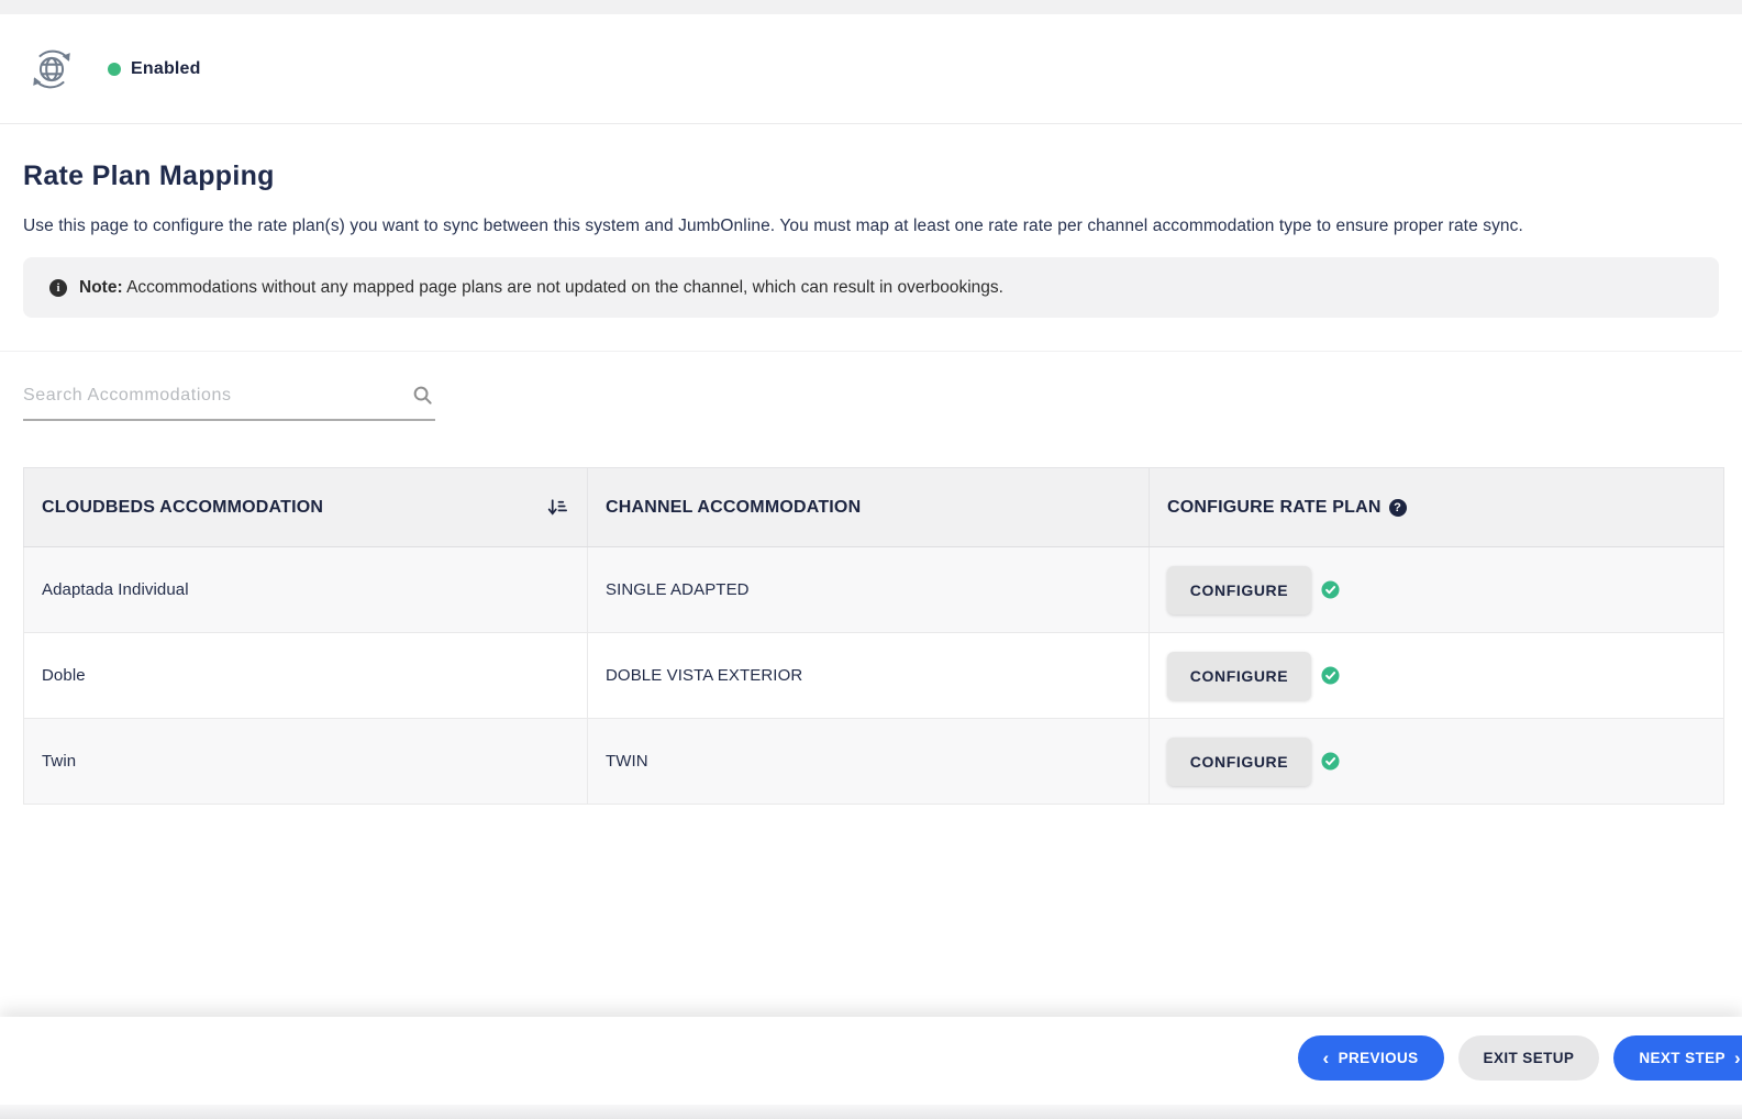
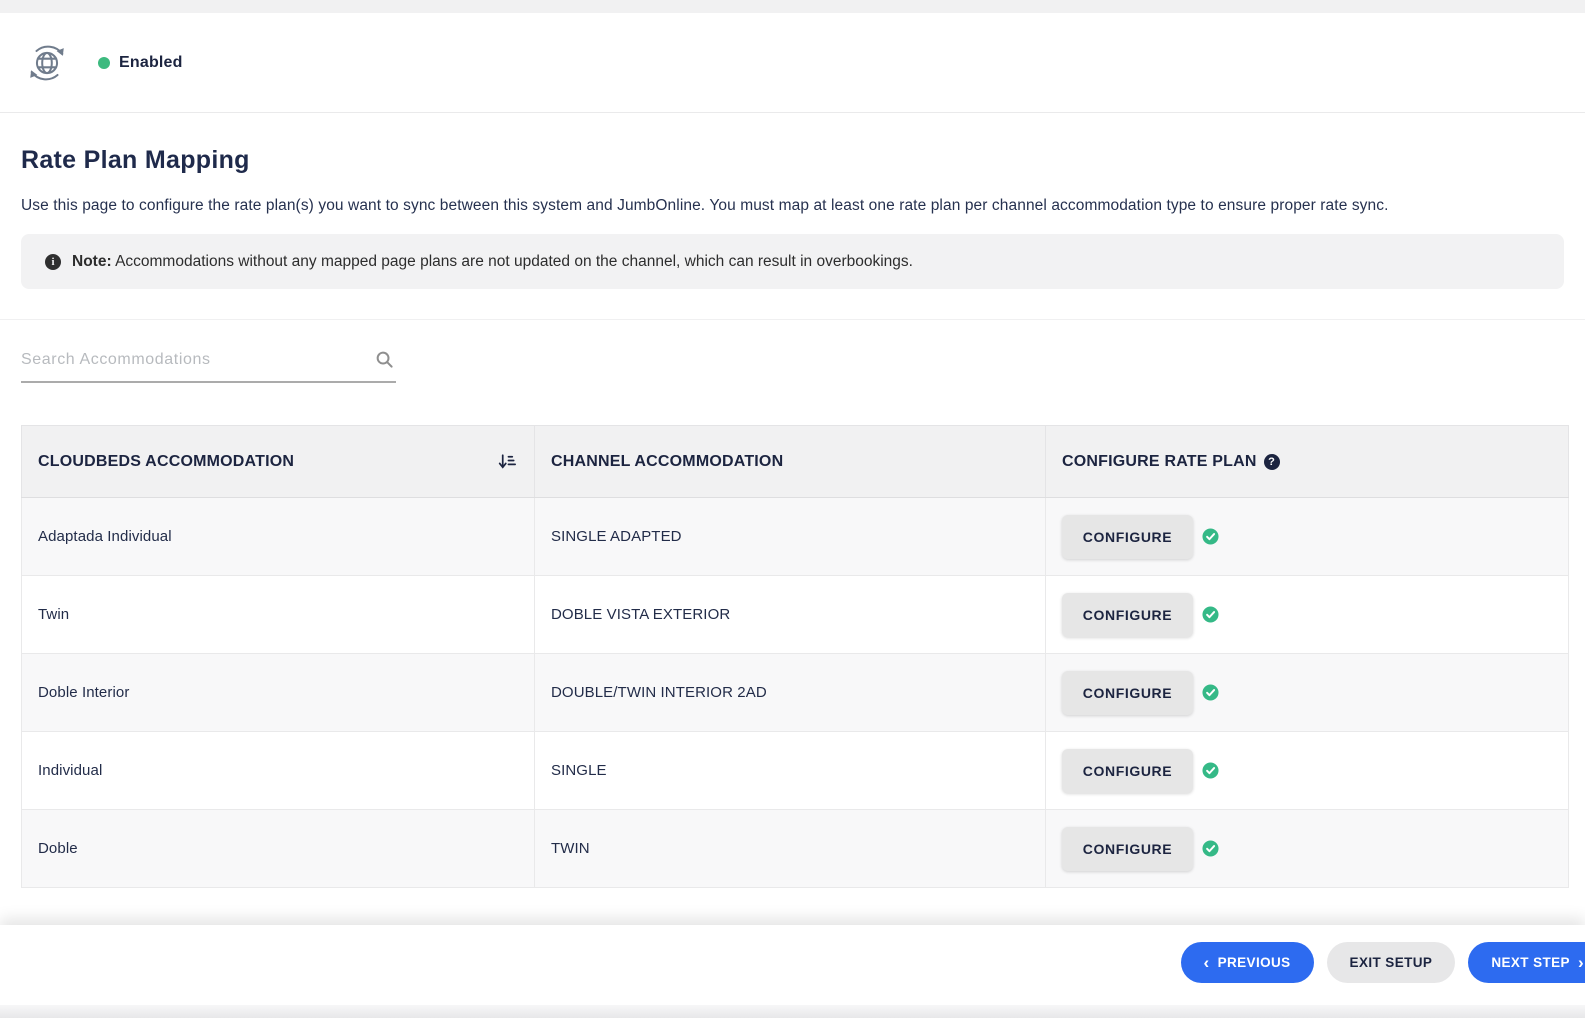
  Enabled
  Rate Plan Mapping
- Use this page to configure the rate plan(s) you want to sync between this system and JumbOnline. You must map at least one rate rate per channel accommodation type to ensure proper rate sync.
+ Use this page to configure the rate plan(s) you want to sync between this system and JumbOnline. You must map at least one rate plan per channel accommodation type to ensure proper rate sync.
  i
  Note: Accommodations without any mapped page plans are not updated on the channel, which can result in overbookings.
  Search Accommodations
  CLOUDBEDS ACCOMMODATION	CHANNEL ACCOMMODATION	CONFIGURE RATE PLAN ?
  Adaptada Individual	SINGLE ADAPTED	CONFIGURE
- Doble	DOBLE VISTA EXTERIOR	CONFIGURE
+ Twin	DOBLE VISTA EXTERIOR	CONFIGURE
+ Doble Interior	DOUBLE/TWIN INTERIOR 2AD	CONFIGURE
+ Individual	SINGLE	CONFIGURE
- Twin	TWIN	CONFIGURE
+ Doble	TWIN	CONFIGURE
  ‹
  PREVIOUS
  EXIT SETUP
  NEXT STEP
  ›
